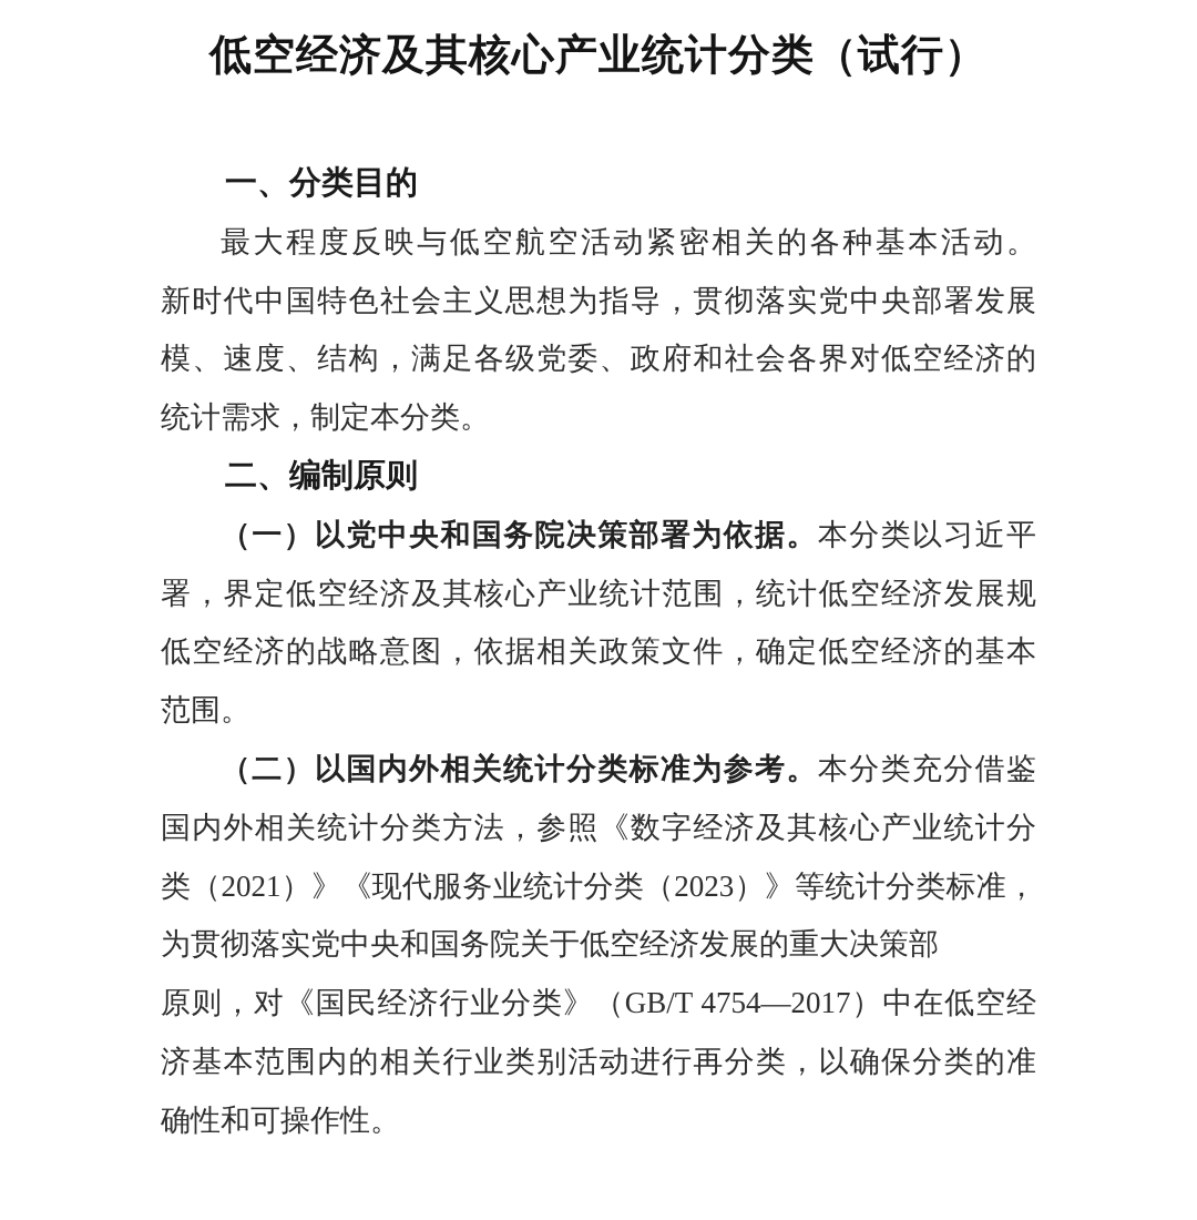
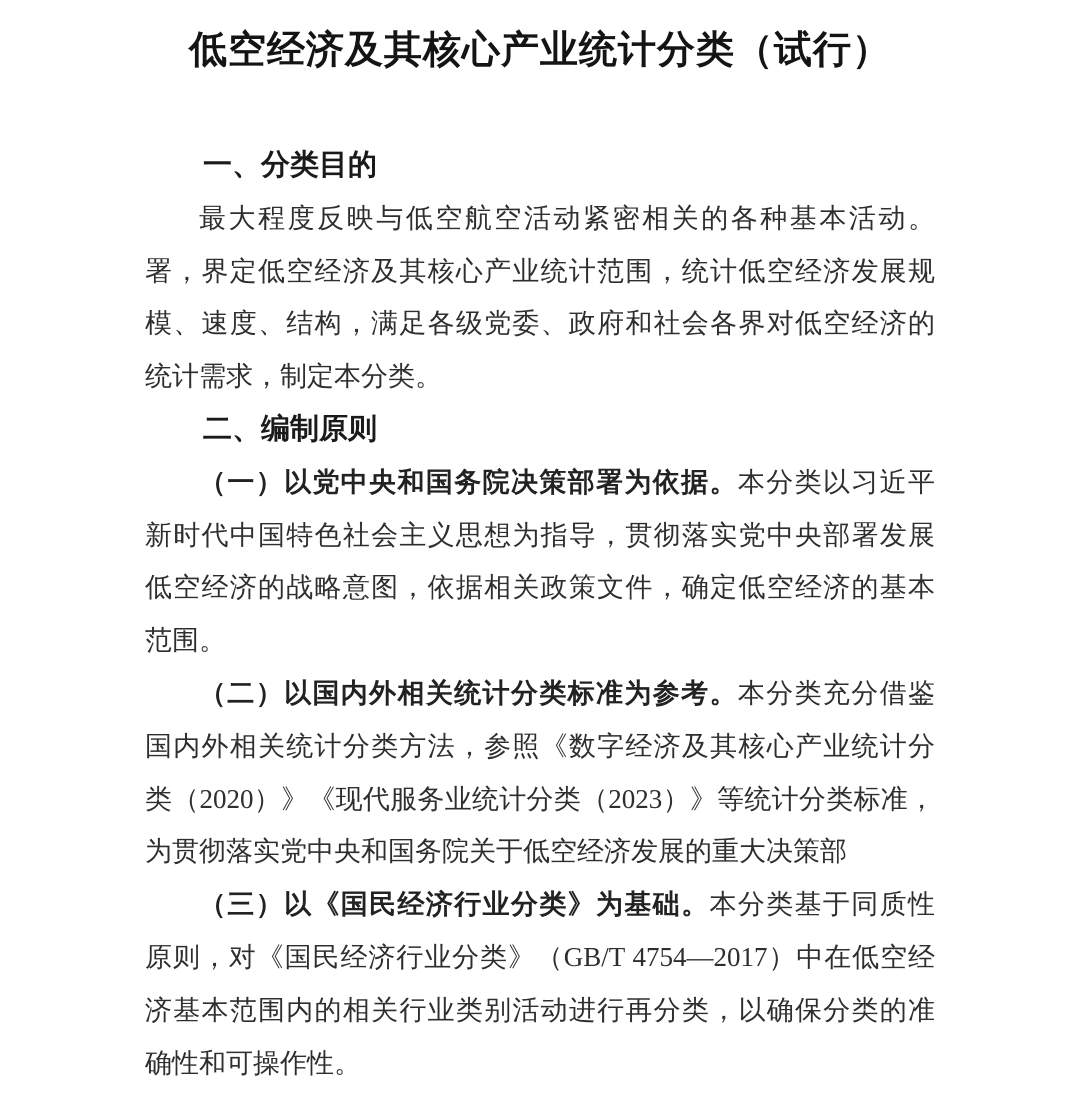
  低空经济及其核心产业统计分类（试行）
  一、分类目的
  最大程度反映与低空航空活动紧密相关的各种基本活动。
- 新时代中国特色社会主义思想为指导，贯彻落实党中央部署发展
+ 署，界定低空经济及其核心产业统计范围，统计低空经济发展规
  模、速度、结构，满足各级党委、政府和社会各界对低空经济的
  统计需求，制定本分类。
  二、编制原则
  （一）以党中央和国务院决策部署为依据。本分类以习近平
- 署，界定低空经济及其核心产业统计范围，统计低空经济发展规
+ 新时代中国特色社会主义思想为指导，贯彻落实党中央部署发展
  低空经济的战略意图，依据相关政策文件，确定低空经济的基本
  范围。
  （二）以国内外相关统计分类标准为参考。本分类充分借鉴
  国内外相关统计分类方法，参照《数字经济及其核心产业统计分
- 类（2021）》《现代服务业统计分类（2023）》等统计分类标准，
+ 类（2020）》《现代服务业统计分类（2023）》等统计分类标准，
  为贯彻落实党中央和国务院关于低空经济发展的重大决策部
+ （三）以《国民经济行业分类》为基础。本分类基于同质性
  原则，对《国民经济行业分类》（GB/T 4754—2017）中在低空经
  济基本范围内的相关行业类别活动进行再分类，以确保分类的准
  确性和可操作性。
